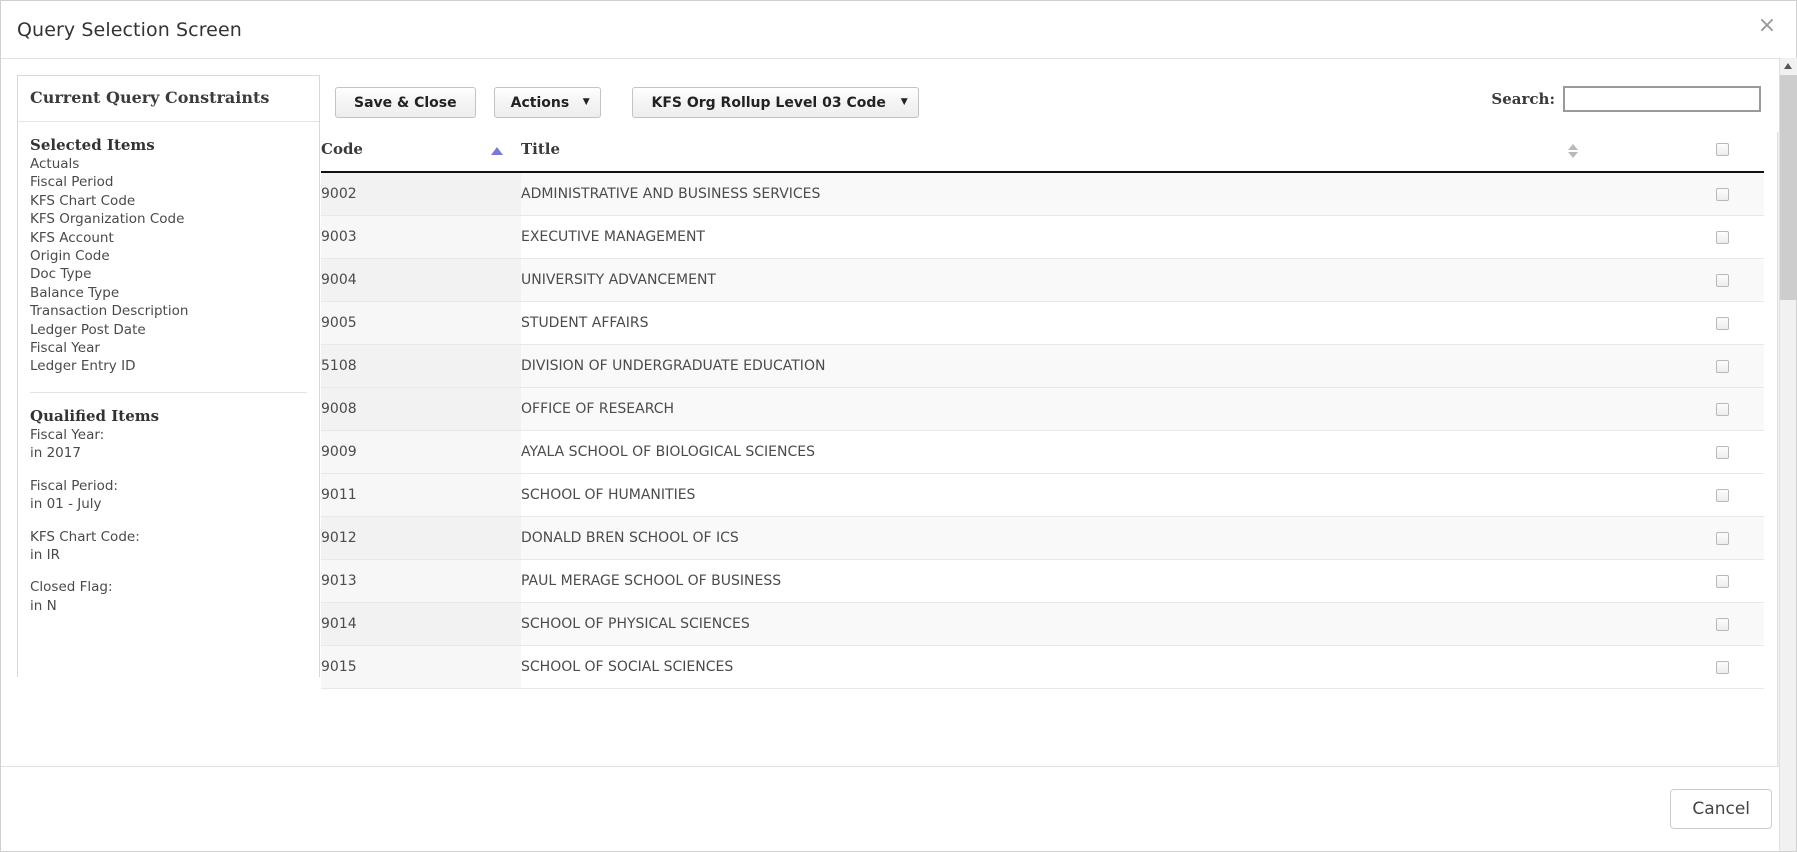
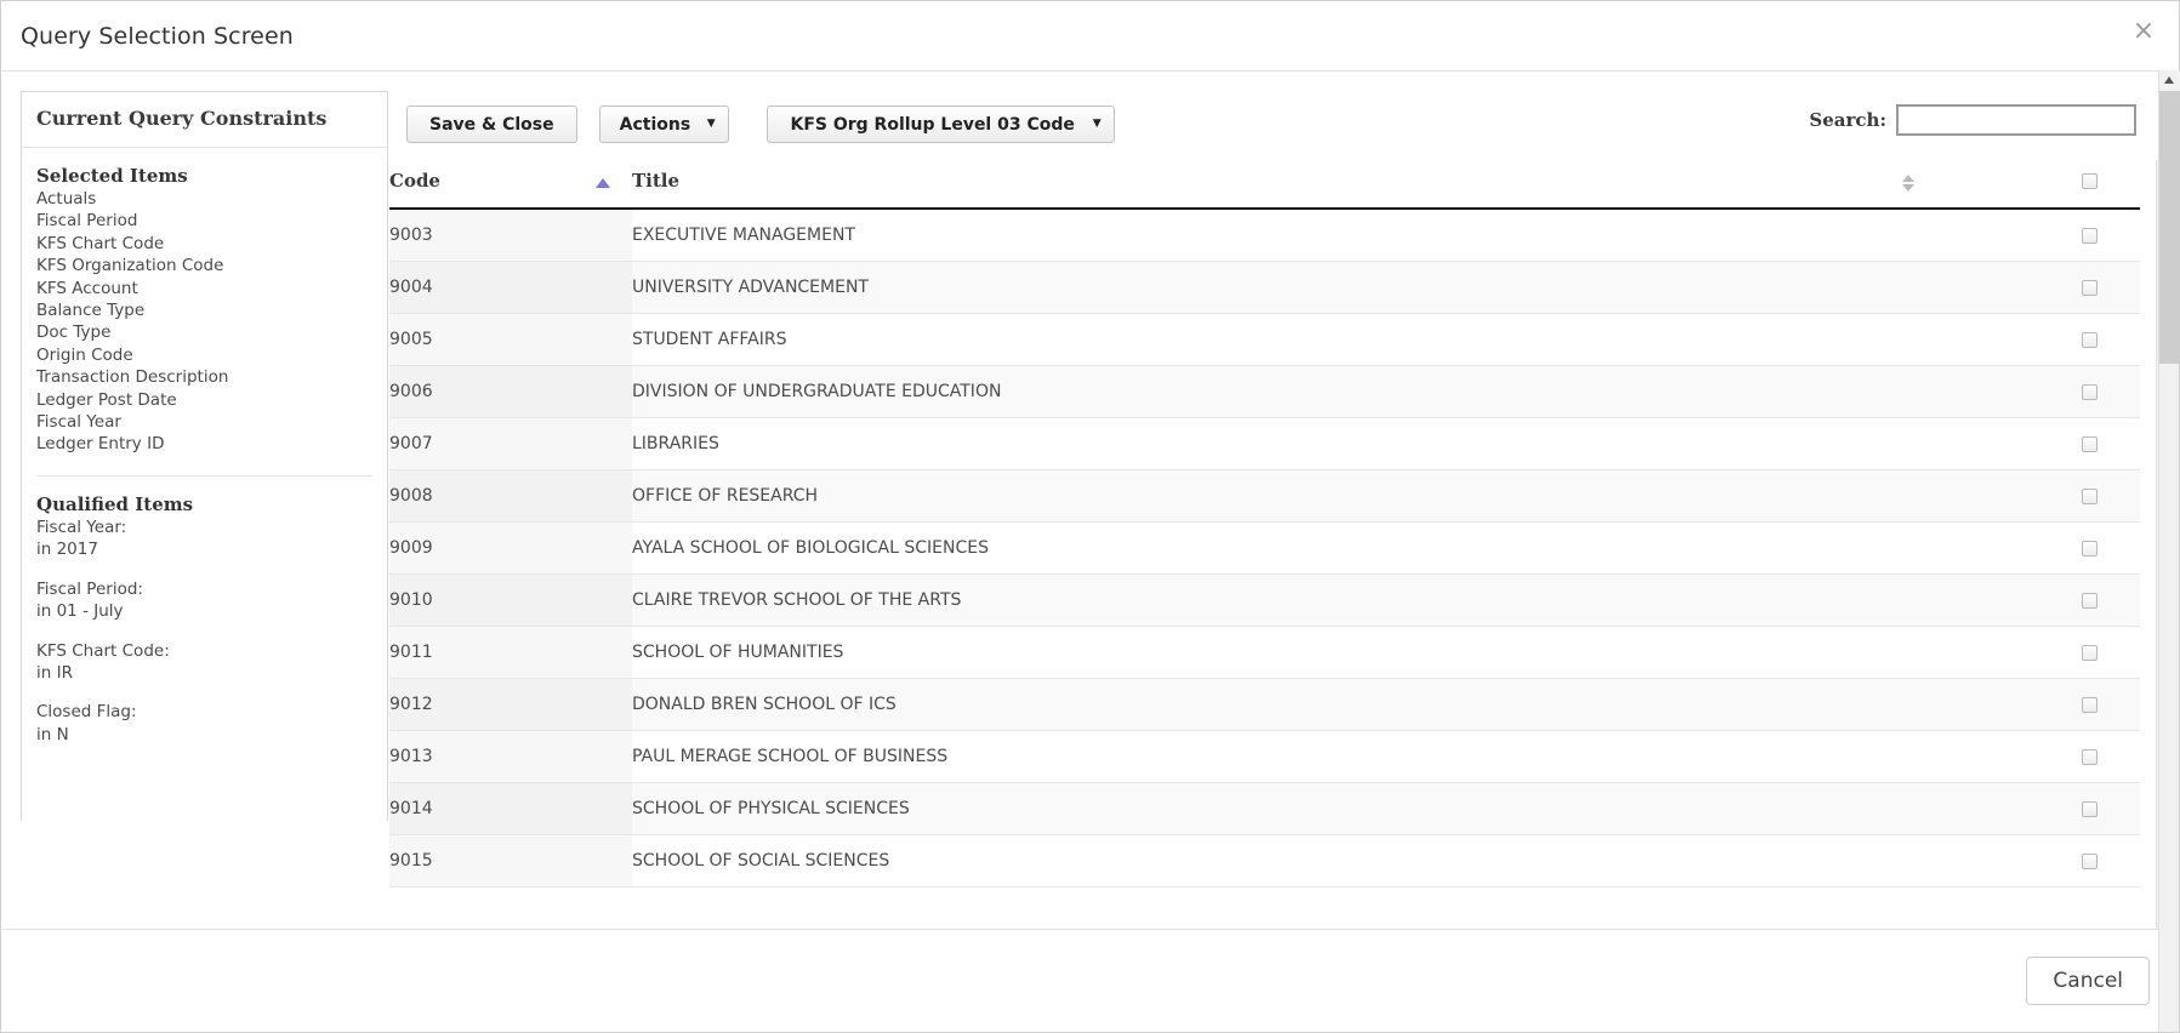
  Query Selection Screen
  ×
  Current Query Constraints
  Selected Items
  Actuals
  Fiscal Period
  KFS Chart Code
  KFS Organization Code
  KFS Account
- Origin Code
+ Balance Type
  Doc Type
- Balance Type
+ Origin Code
  Transaction Description
  Ledger Post Date
  Fiscal Year
  Ledger Entry ID
  Qualified Items
  Fiscal Year:
  in 2017
  Fiscal Period:
  in 01 - July
  KFS Chart Code:
  in IR
  Closed Flag:
  in N
  Save & Close
  Actions
  ▼
  KFS Org Rollup Level 03 Code
  ▼
  Search:
  Code	Title
- 9002	ADMINISTRATIVE AND BUSINESS SERVICES
  9003	EXECUTIVE MANAGEMENT
  9004	UNIVERSITY ADVANCEMENT
  9005	STUDENT AFFAIRS
- 5108	DIVISION OF UNDERGRADUATE EDUCATION
+ 9006	DIVISION OF UNDERGRADUATE EDUCATION
+ 9007	LIBRARIES
  9008	OFFICE OF RESEARCH
  9009	AYALA SCHOOL OF BIOLOGICAL SCIENCES
+ 9010	CLAIRE TREVOR SCHOOL OF THE ARTS
  9011	SCHOOL OF HUMANITIES
  9012	DONALD BREN SCHOOL OF ICS
  9013	PAUL MERAGE SCHOOL OF BUSINESS
  9014	SCHOOL OF PHYSICAL SCIENCES
  9015	SCHOOL OF SOCIAL SCIENCES
  Cancel
